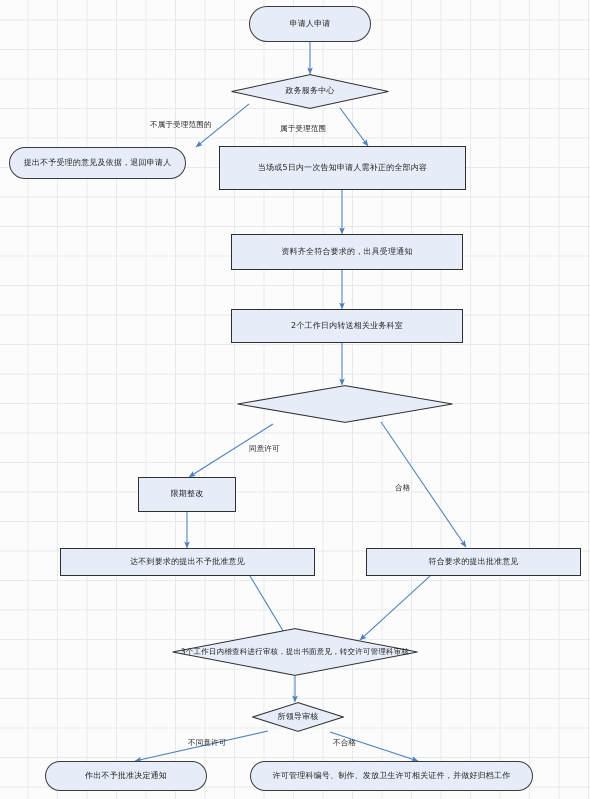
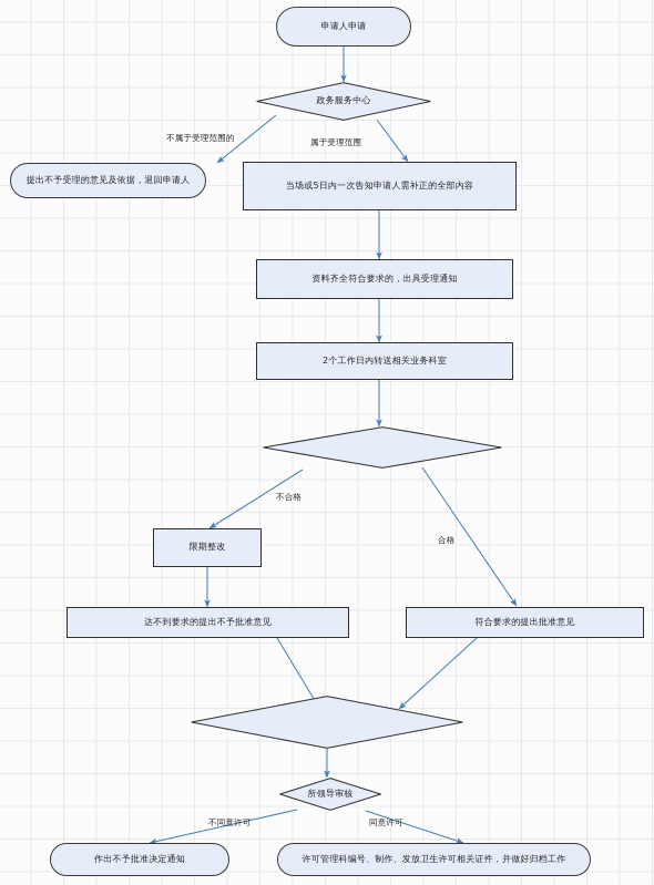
  申请人申请
  政务服务中心
  提出不予受理的意见及依据，退回申请人
  当场或5日内一次告知申请人需补正的全部内容
  资料齐全符合要求的，出具受理通知
  2个工作日内转送相关业务科室
  限期整改
  达不到要求的提出不予批准意见
  符合要求的提出批准意见
- 3个工作日内稽查科进行审核，提出书面意见，转交许可管理科审核
  所领导审核
  作出不予批准决定通知
  许可管理科编号、制作、发放卫生许可相关证件，并做好归档工作
  不属于受理范围的
  属于受理范围
- 同意许可
+ 不合格
  合格
  不同意许可
- 不合格
+ 同意许可
